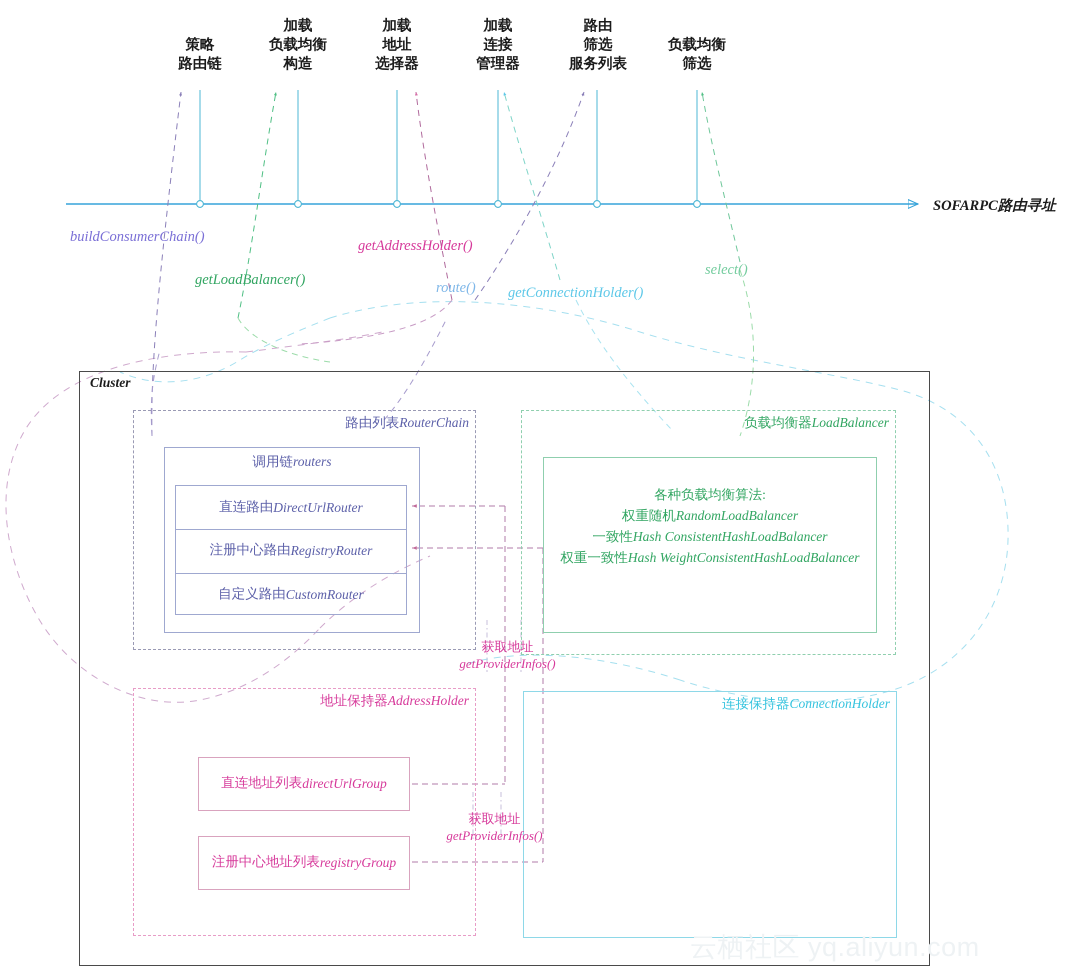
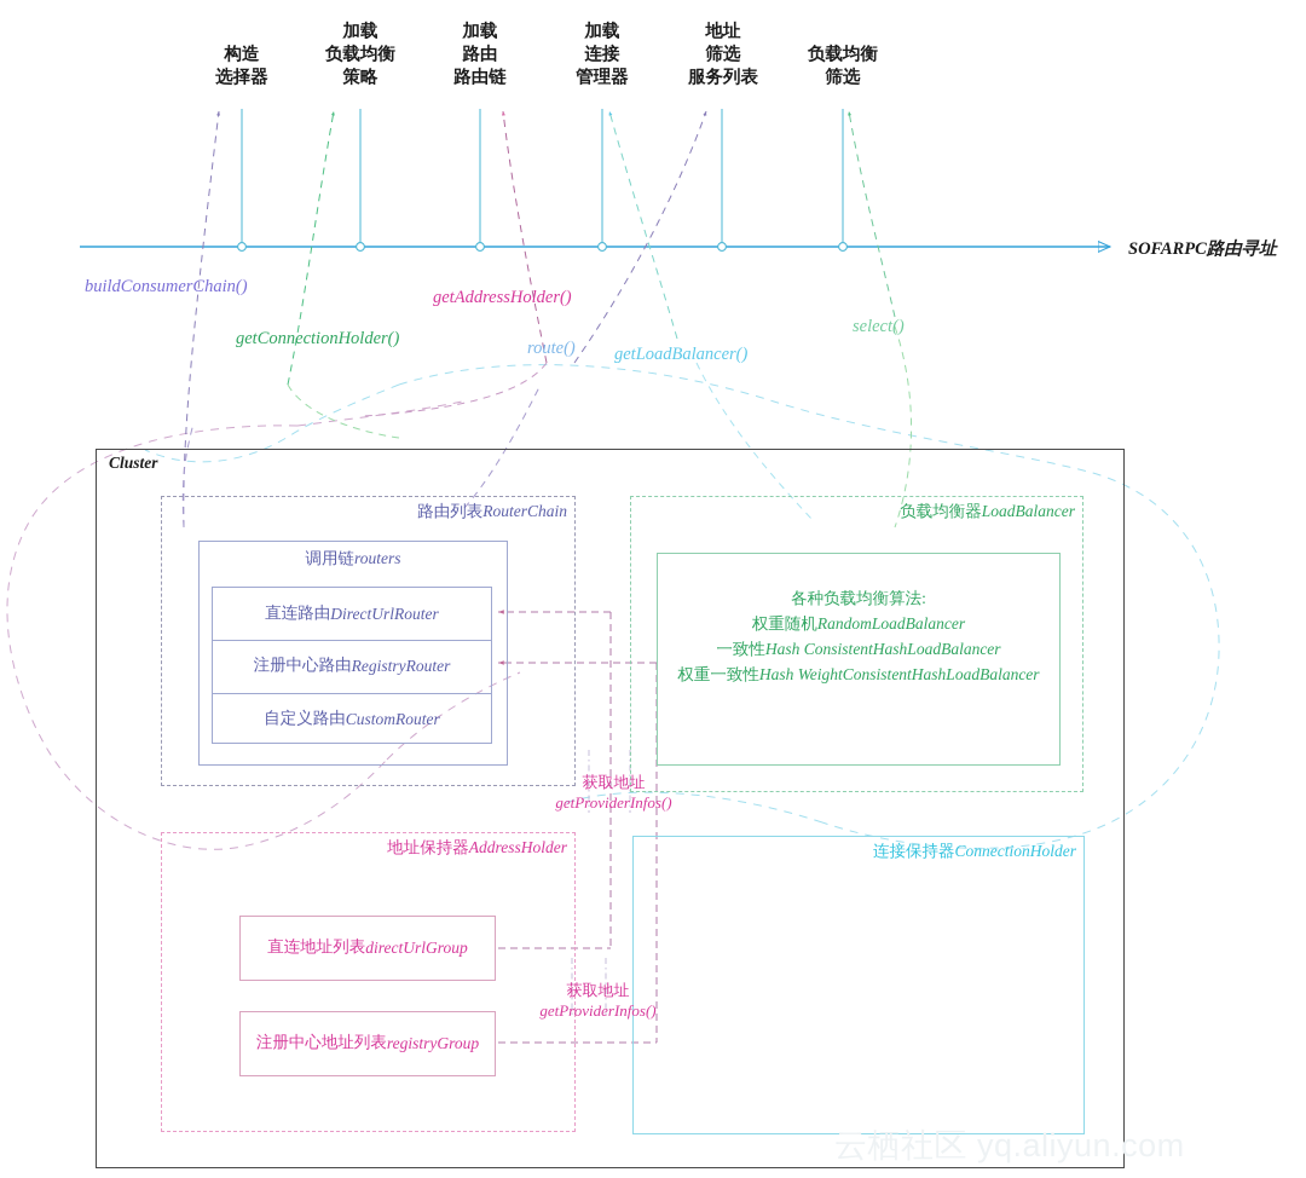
- 策略
+ 构造
- 路由链
+ 选择器
  加载
  负载均衡
- 构造
+ 策略
  加载
- 地址
+ 路由
- 选择器
+ 路由链
  加载
  连接
  管理器
- 路由
+ 地址
  筛选
  服务列表
  负载均衡
  筛选
  SOFARPC路由寻址
  buildConsumerChain()
- getLoadBalancer()
+ getConnectionHolder()
  getAddressHolder()
  route()
- getConnectionHolder()
+ getLoadBalancer()
  select()
  Cluster
  路由列表RouterChain
  调用链routers
  直连路由
  DirectUrlRouter
  注册中心路由
  RegistryRouter
  自定义路由
  CustomRouter
  负载均衡器LoadBalancer
  各种负载均衡算法:
  权重随机RandomLoadBalancer
  一致性Hash ConsistentHashLoadBalancer
  权重一致性Hash WeightConsistentHashLoadBalancer
  地址保持器AddressHolder
  直连地址列表
  directUrlGroup
  注册中心地址列表
  registryGroup
  连接保持器ConnectionHolder
  获取地址
  getProviderInfos()
  获取地址
  getProviderInfos()
  云栖社区 yq.aliyun.com
